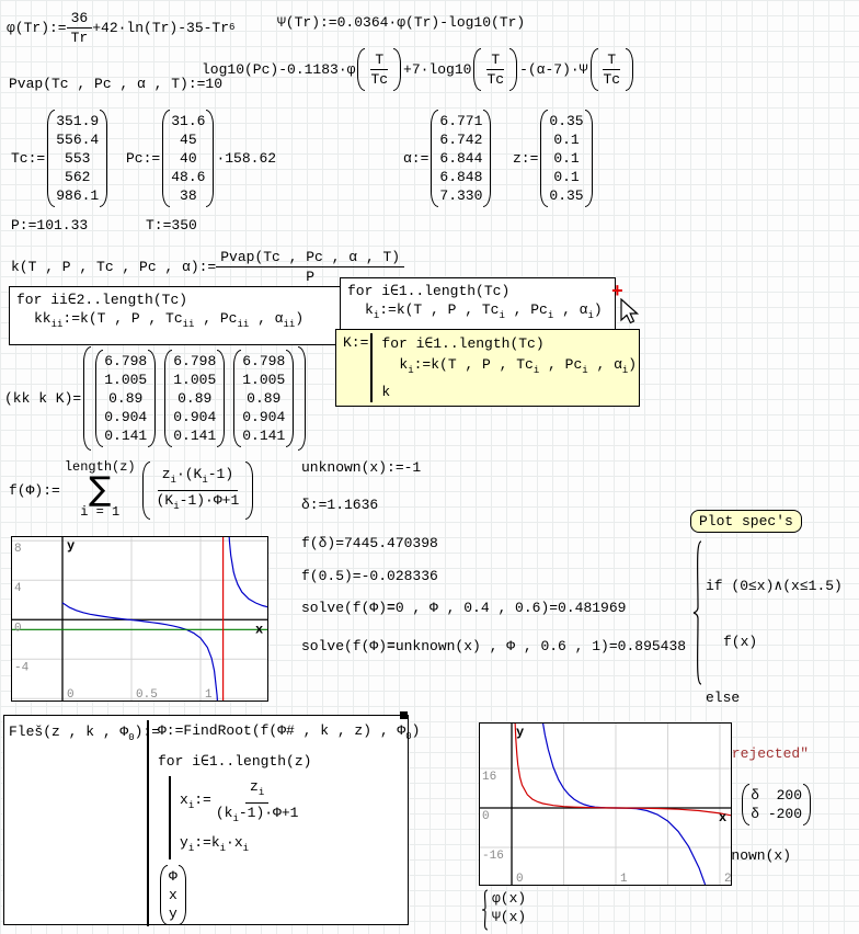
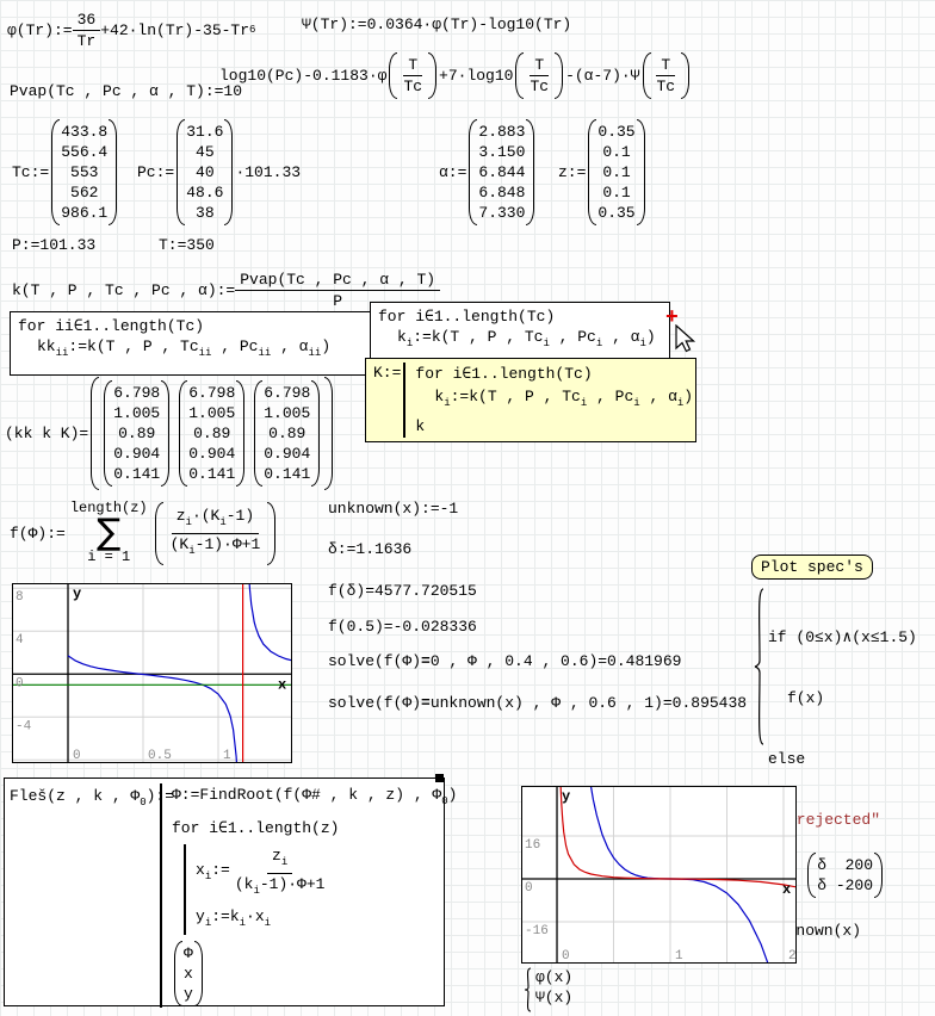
  φ(Tr):=
  36
  Tr
  +42·ln(Tr)-35-Tr
  6
  Ψ(Tr):=0.0364·φ(Tr)-log10(Tr)
  Pvap(Tc , Pc , α , T):=10
  log10(Pc)-0.1183·φ
  T
  Tc
  +7·log10
  T
  Tc
  -(α-7)·Ψ
  T
  Tc
  Tc:=
- 351.9
+ 433.8
  556.4
  553
  562
  986.1
  Pc:=
  31.6
  45
  40
  48.6
  38
- ·158.62
+ ·101.33
  α:=
- 6.771
+ 2.883
- 6.742
+ 3.150
  6.844
  6.848
  7.330
  z:=
  0.35
  0.1
  0.1
  0.1
  0.35
  P:=101.33
  T:=350
  k(T , P , Tc , Pc , α):=
  Pvap(Tc , Pc , α , T)
  P
- for ii∈2..length(Tc)
+ for ii∈1..length(Tc)
  kkii:=k(T , P , Tcii , Pcii , αii)
  for i∈1..length(Tc)
  ki:=k(T , P , Tci , Pci , αi)
  K:=
  for i∈1..length(Tc)
  ki:=k(T , P , Tci , Pci , αi)
  k
  (kk k K)=
  6.798
  1.005
  0.89
  0.904
  0.141
  6.798
  1.005
  0.89
  0.904
  0.141
  6.798
  1.005
  0.89
  0.904
  0.141
  f(Φ):=
  length(z)
  ∑
  i = 1
  zi·(Ki-1)
  (Ki-1)·Φ+1
  unknown(x):=-1
  δ:=1.1636
- f(δ)=7445.470398
+ f(δ)=4577.720515
  f(0.5)=-0.028336
  solve(f(Φ)=0 , Φ , 0.4 , 0.6)=0.481969
  solve(f(Φ)=unknown(x) , Φ , 0.6 , 1)=0.895438
  Plot spec's
  if (0≤x)∧(x≤1.5)
  f(x)
  else
  rejected"
  δ 200
  δ -200
  nown(x)
  0
  0.5
  1
  8
  4
  0
  -4
  y
  x
  0
  1
  2
  16
  0
  -16
  y
  x
  Fleš(z , k , Φ0):=
  Φ:=FindRoot(f(Φ# , k , z) , Φ0)
  for i∈1..length(z)
  xi:=
  zi
  (ki-1)·Φ+1
  yi:=ki·xi
  Φ
  x
  y
  φ(x)
  Ψ(x)
  +
